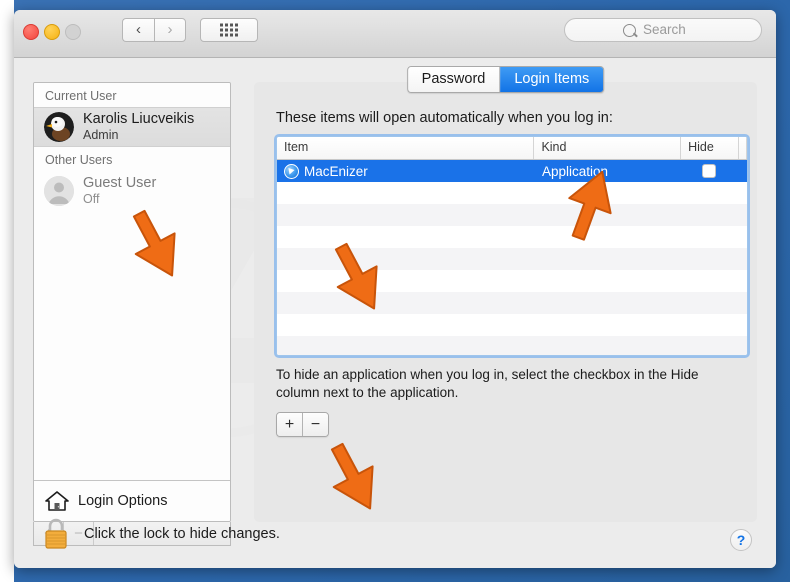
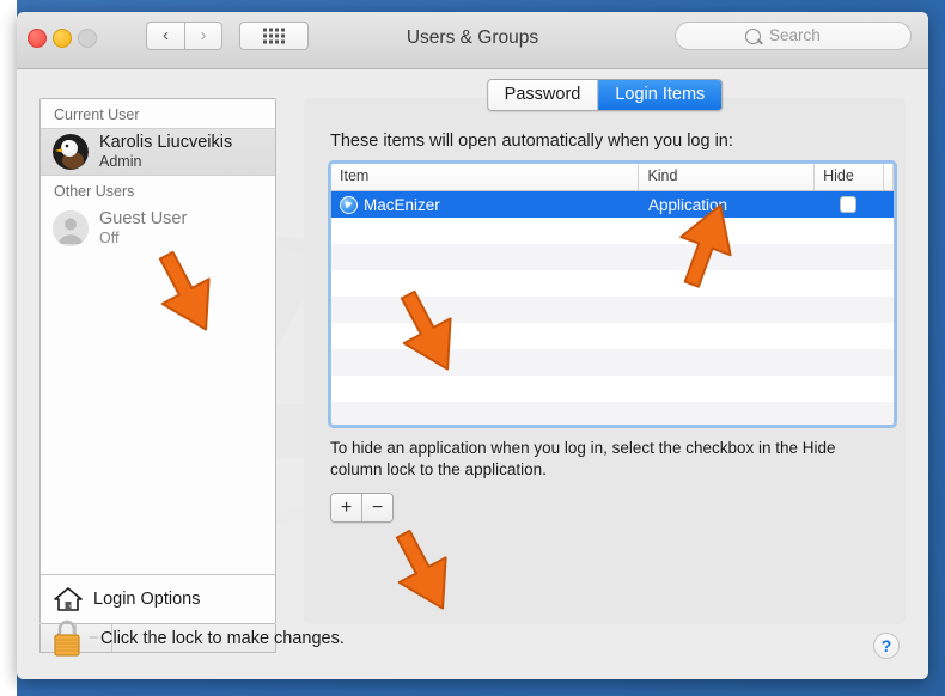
  ‹
  ›
+ Users & Groups
  Search
  Current User
  Karolis Liucveikis
  Admin
  Other Users
  Guest User
  Off
  Login Options
  −
  Password
  Login Items
  These items will open automatically when you log in:
  Item
  Kind
  Hide
  MacEnizer
  Application
- To hide an application when you log in, select the checkbox in the Hide column next to the application.
+ To hide an application when you log in, select the checkbox in the Hide column lock to the application.
  +
  −
- Click the lock to hide changes.
+ Click the lock to make changes.
  ?
